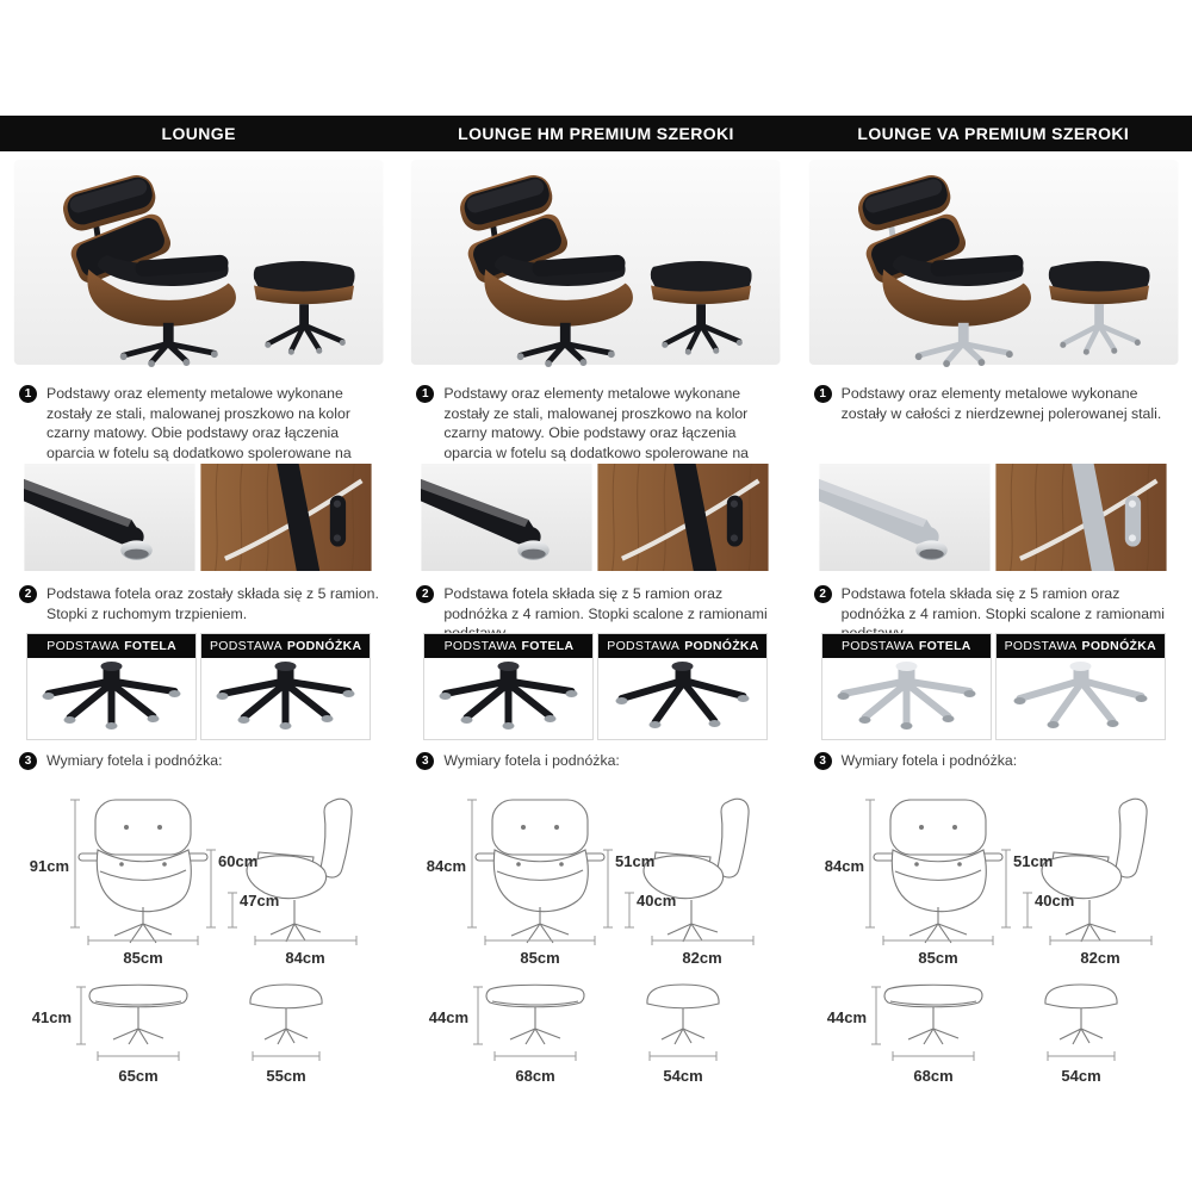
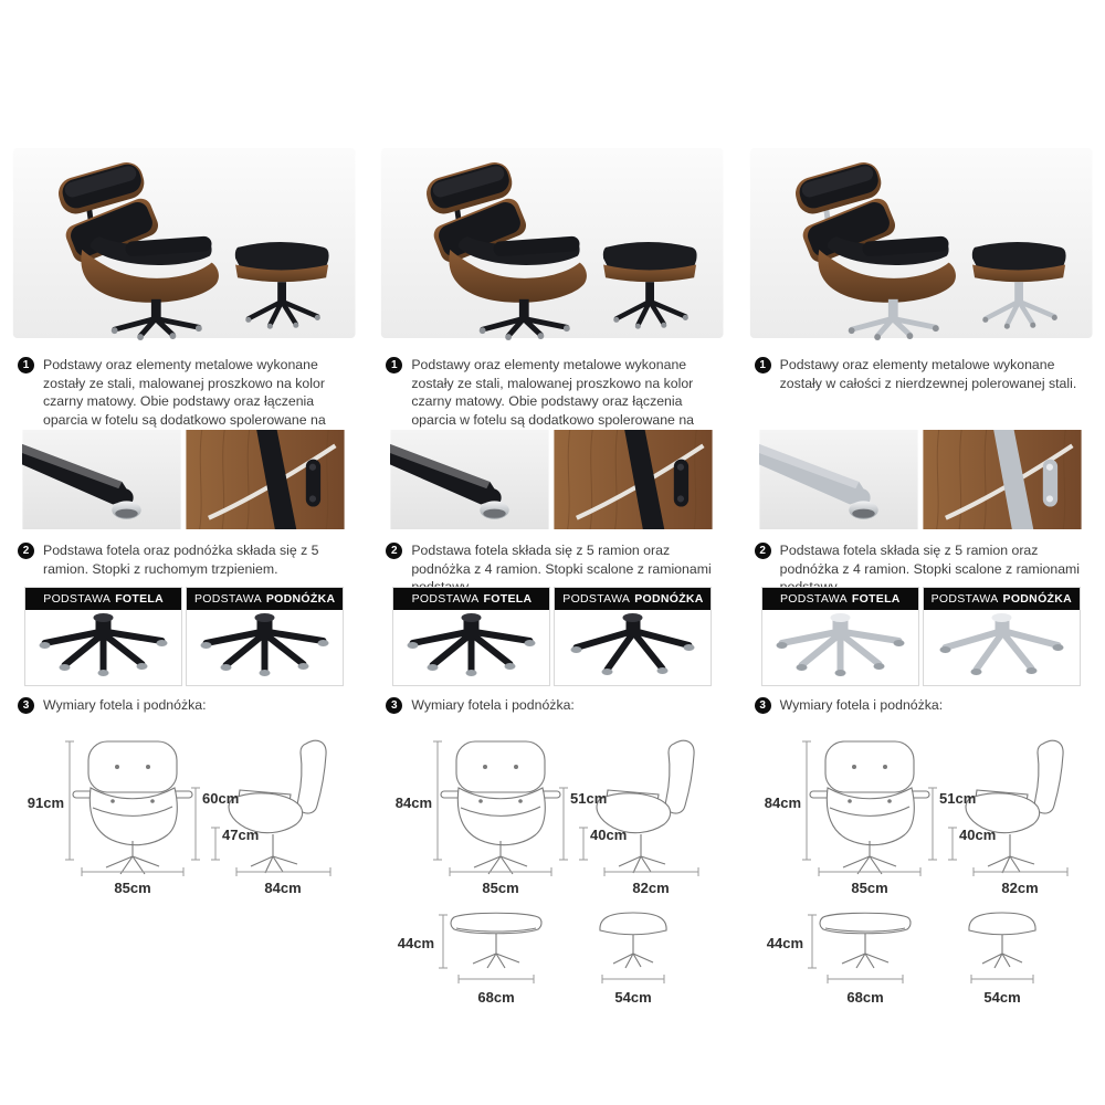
- LOUNGE
- LOUNGE HM PREMIUM SZEROKI
- LOUNGE VA PREMIUM SZEROKI
  1
  Podstawy oraz elementy metalowe wykonane zostały ze stali, malowanej proszkowo na kolor czarny matowy. Obie podstawy oraz łączenia oparcia w fotelu są dodatkowo spolerowane na
  2
- Podstawa fotela oraz zostały składa się z 5 ramion. Stopki z ruchomym trzpieniem.
+ Podstawa fotela oraz podnóżka składa się z 5 ramion. Stopki z ruchomym trzpieniem.
  PODSTAWA
  FOTELA
  PODSTAWA
  PODNÓŻKA
  3
  Wymiary fotela i podnóżka:
  91cm
  85cm
  60cm
  47cm
  84cm
- 41cm
- 65cm
- 55cm
  1
  Podstawy oraz elementy metalowe wykonane zostały ze stali, malowanej proszkowo na kolor czarny matowy. Obie podstawy oraz łączenia oparcia w fotelu są dodatkowo spolerowane na
  2
  Podstawa fotela składa się z 5 ramion oraz podnóżka z 4 ramion. Stopki scalone z ramionami
  PODSTAWA
  FOTELA
  PODSTAWA
  PODNÓŻKA
  3
  Wymiary fotela i podnóżka:
  84cm
  85cm
  51cm
  40cm
  82cm
  44cm
  68cm
  54cm
  1
  Podstawy oraz elementy metalowe wykonane zostały w całości z nierdzewnej polerowanej stali.
  2
  Podstawa fotela składa się z 5 ramion oraz podnóżka z 4 ramion. Stopki scalone z ramionami
  PODSTAWA
  FOTELA
  PODSTAWA
  PODNÓŻKA
  3
  Wymiary fotela i podnóżka:
  84cm
  85cm
  51cm
  40cm
  82cm
  44cm
  68cm
  54cm
